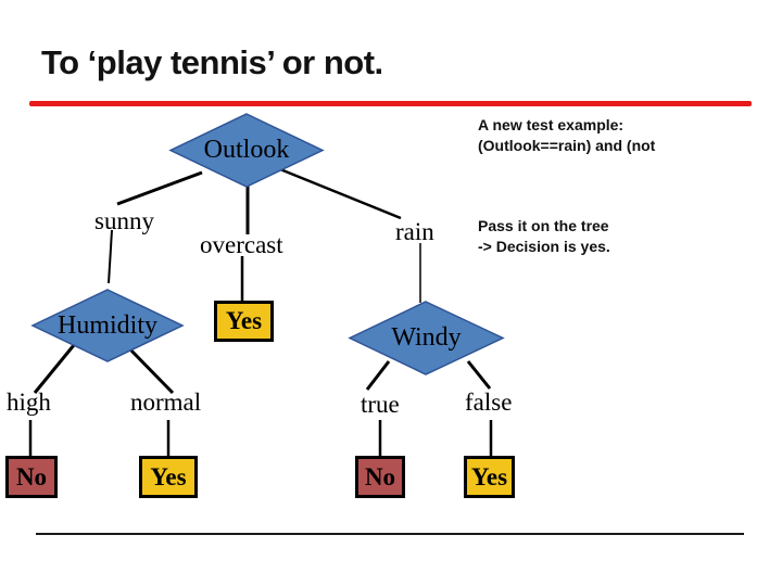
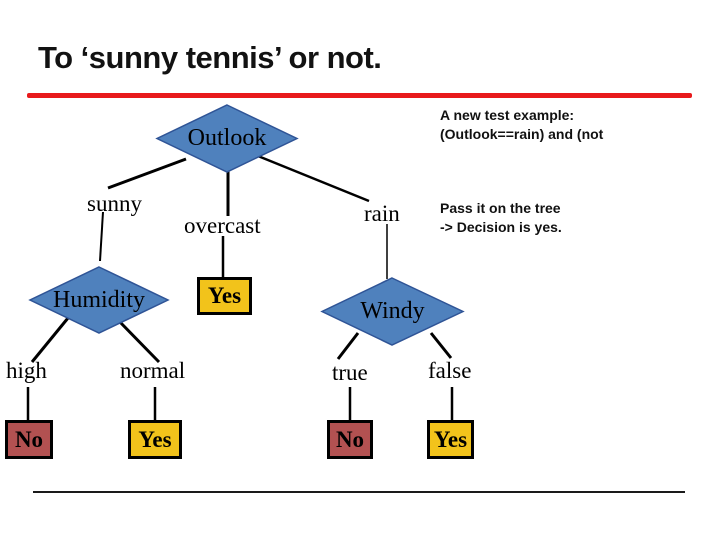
- To ‘play tennis’ or not.
+ To ‘sunny tennis’ or not.
  Outlook
  Humidity
  Windy
  sunny
  overcast
  rain
  high
  normal
  true
  false
  Yes
  No
  Yes
  No
  Yes
  A new test example:
  (Outlook==rain) and (not
  Pass it on the tree
  -> Decision is yes.
